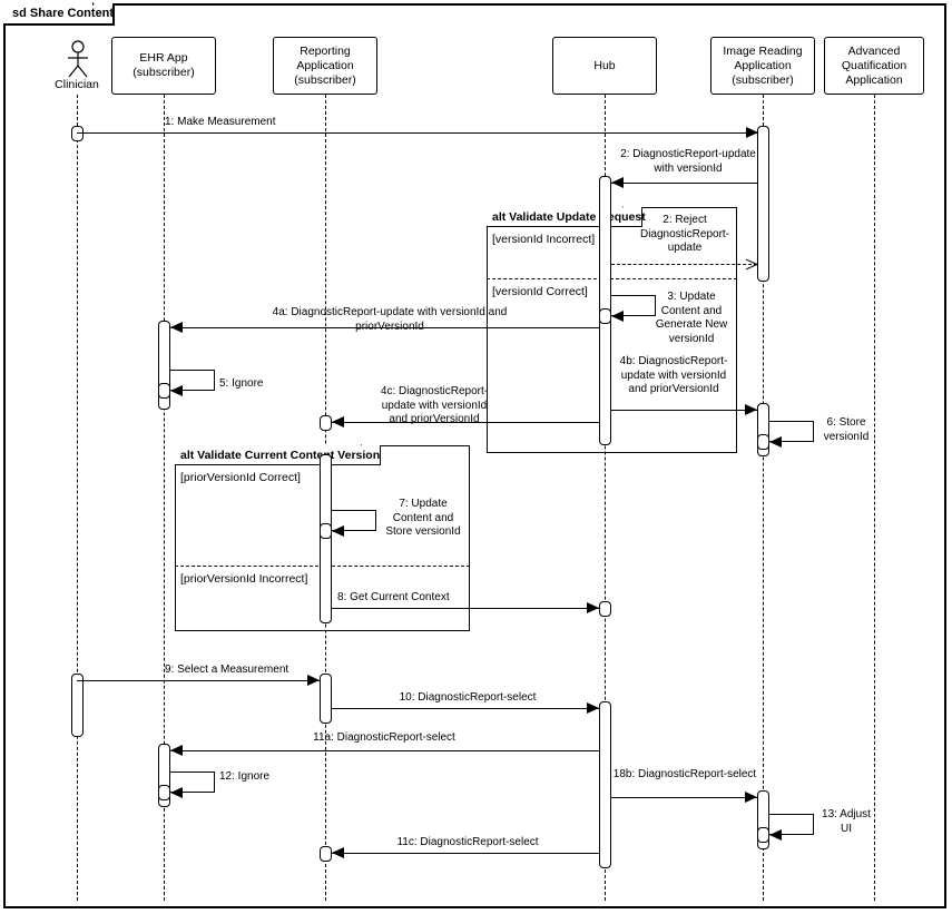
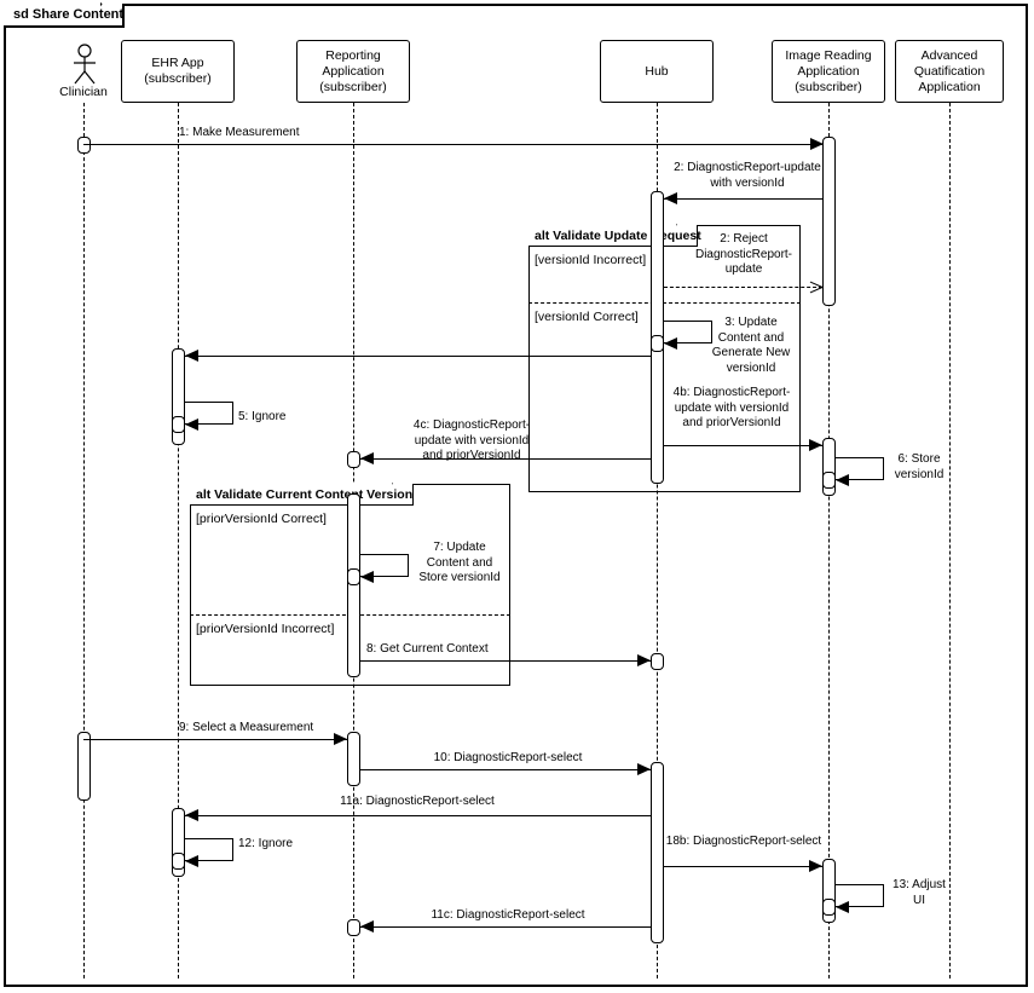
  sd Share Content
  Clinician
  EHR App
  (subscriber)
  Reporting
  Application
  (subscriber)
  Hub
  Image Reading
  Application
  (subscriber)
  Advanced
  Quatification
  Application
  alt Validate Updatequest
  [versionId Incorrect]
  [versionId Correct]
  alt Validate Current Contt Version
  [priorVersionId Correct]
  [priorVersionId Incorrect]
  1: Make Measurement
  2: DiagnosticReport-update
  with versionId
  2: Reject
  DiagnosticReport-
  update
  3: Update
  Content and
  Generate New
  versionId
- 4a: DiagnosticReport-update with versionId and
- priorVersionId
  5: Ignore
  4b: DiagnosticReport-
  update with versionId
  and priorVersionId
  4c: DiagnosticReport-
  update with versionId
  and priorVersionId
  6: Store
  versionId
  7: Update
  Content and
  Store versionId
  8: Get Current Context
  9: Select a Measurement
  10: DiagnosticReport-select
  11a: DiagnosticReport-select
  12: Ignore
  18b: DiagnosticReport-select
  13: Adjust
  UI
  11c: DiagnosticReport-select
